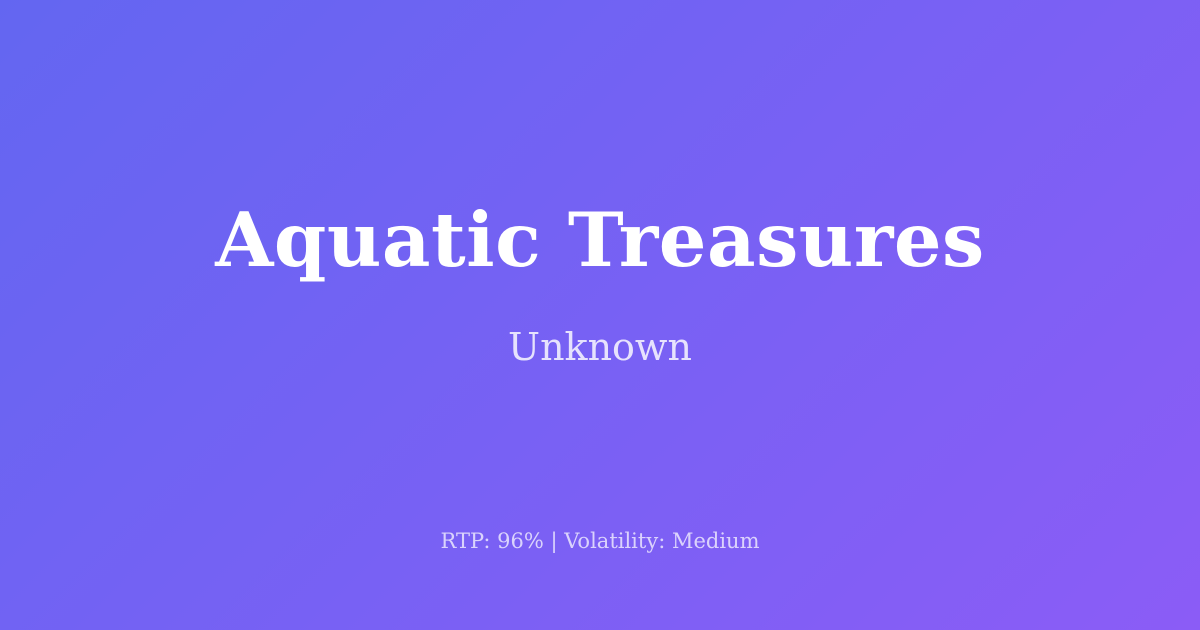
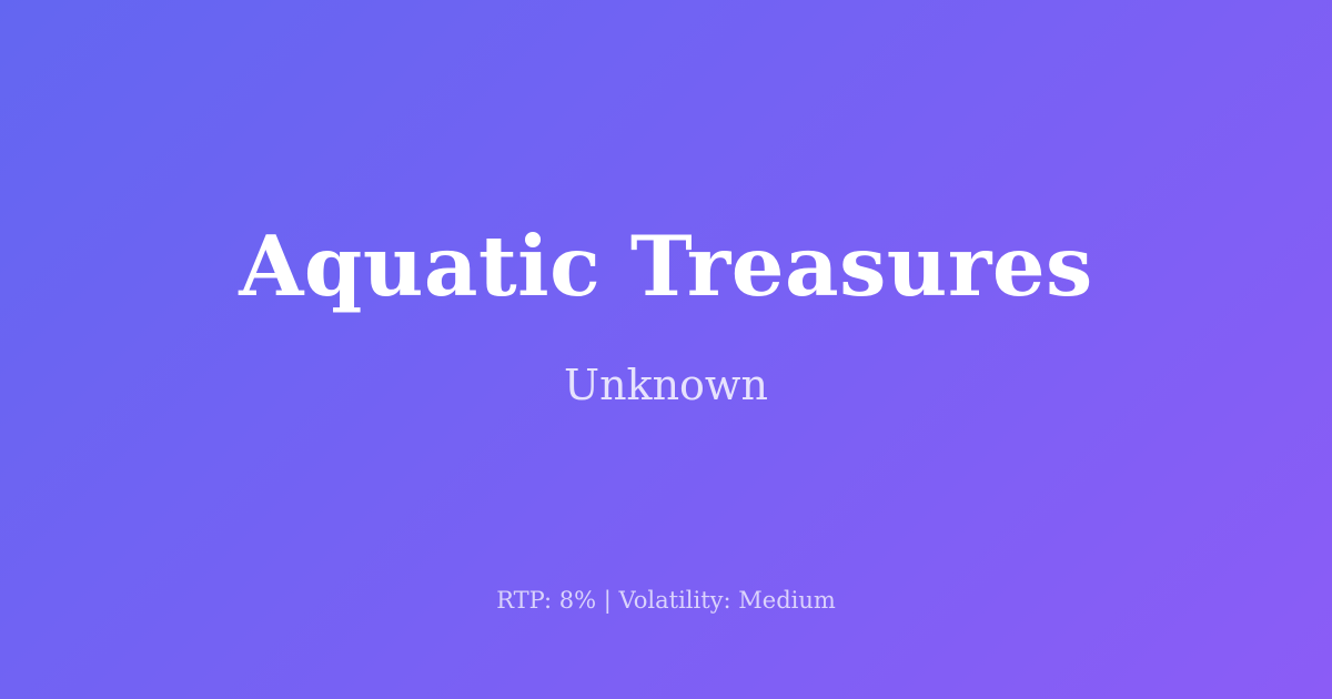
  Aquatic Treasures
  Unknown
- RTP: 96% | Volatility: Medium
+ RTP: 8% | Volatility: Medium
